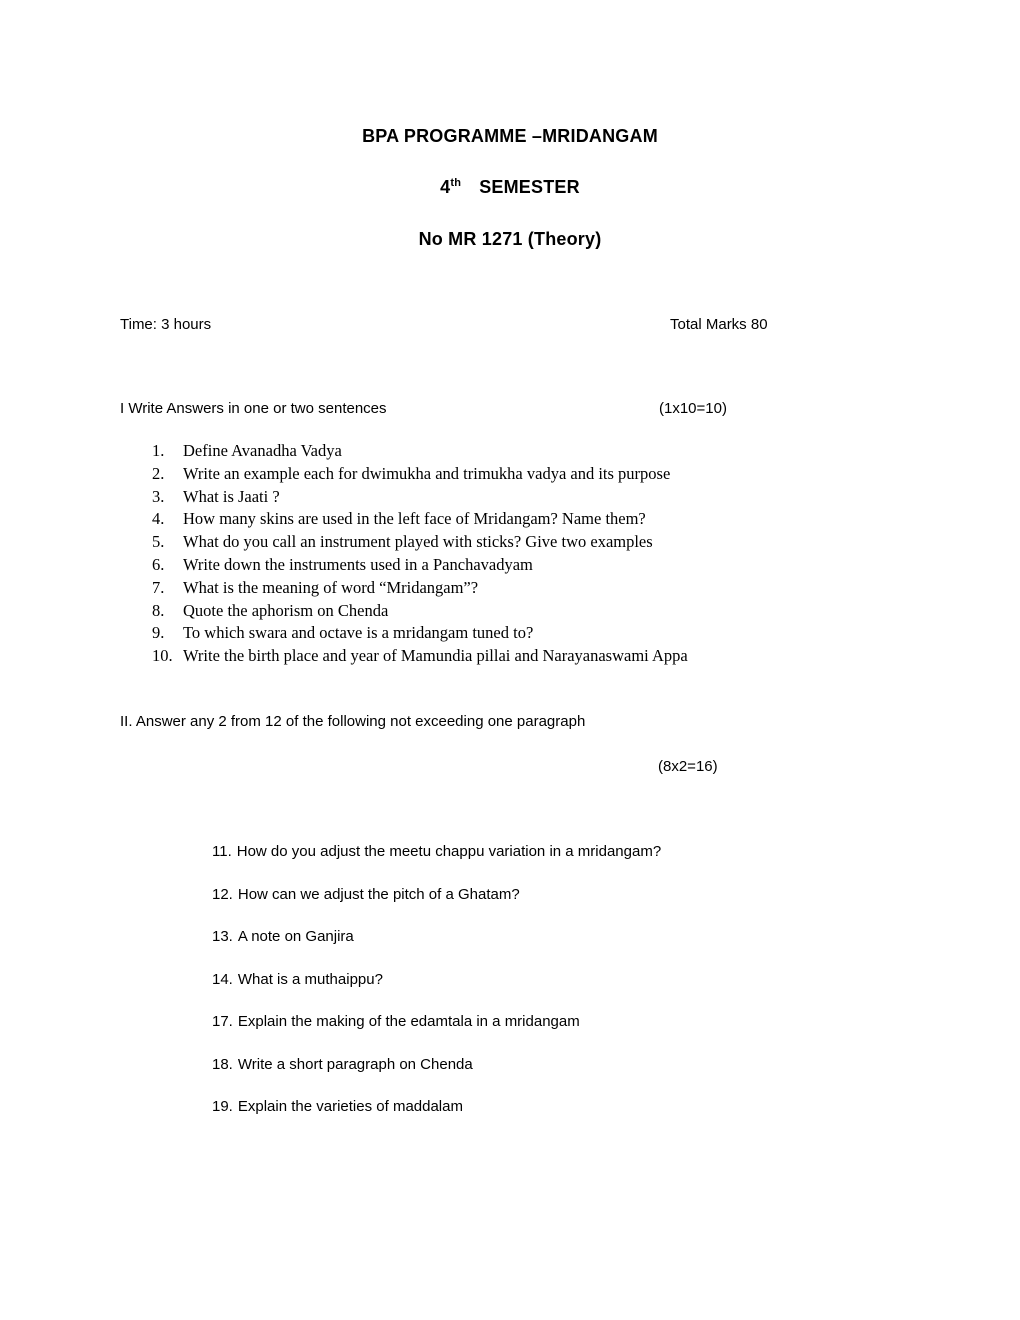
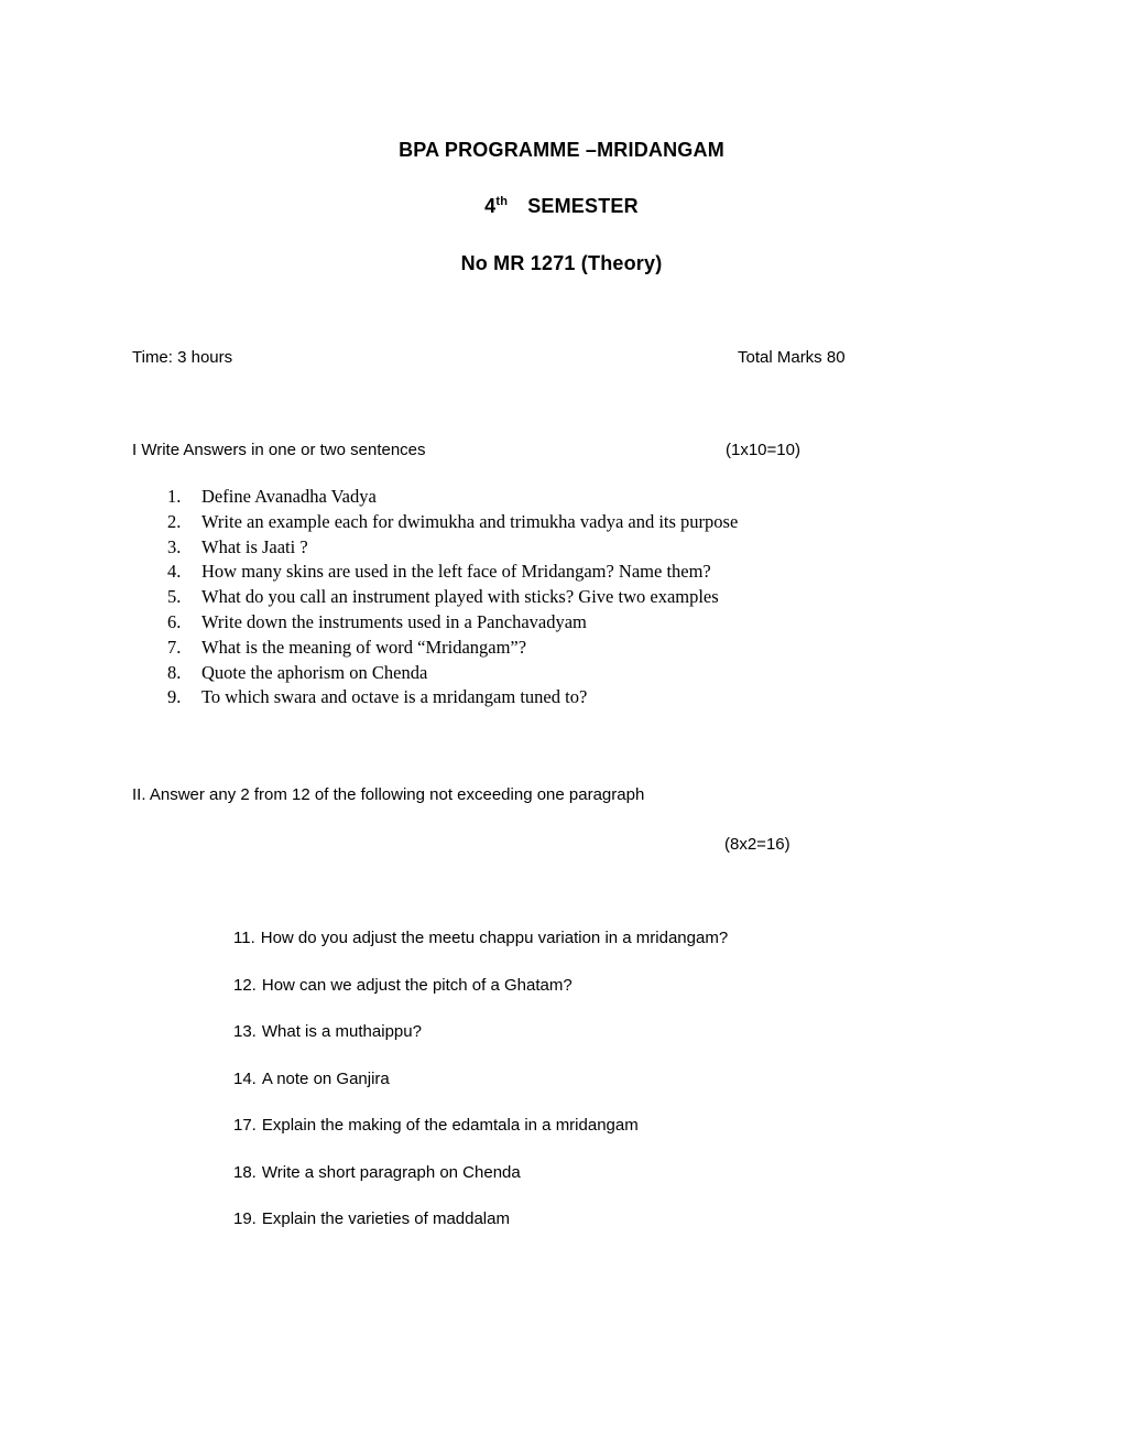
  BPA PROGRAMME –MRIDANGAM
  4th SEMESTER
  No MR 1271 (Theory)
  Time: 3 hours
  Total Marks 80
  I Write Answers in one or two sentences
  (1x10=10)
  1.
  Define Avanadha Vadya
  2.
  Write an example each for dwimukha and trimukha vadya and its purpose
  3.
  What is Jaati ?
  4.
  How many skins are used in the left face of Mridangam? Name them?
  5.
  What do you call an instrument played with sticks? Give two examples
  6.
  Write down the instruments used in a Panchavadyam
  7.
  What is the meaning of word “Mridangam”?
  8.
  Quote the aphorism on Chenda
  9.
  To which swara and octave is a mridangam tuned to?
- 10.
- Write the birth place and year of Mamundia pillai and Narayanaswami Appa
  II. Answer any 2 from 12 of the following not exceeding one paragraph
  (8x2=16)
  11.
  How do you adjust the meetu chappu variation in a mridangam?
  12.
  How can we adjust the pitch of a Ghatam?
  13.
- A note on Ganjira
+ What is a muthaippu?
  14.
- What is a muthaippu?
+ A note on Ganjira
  17.
  Explain the making of the edamtala in a mridangam
  18.
  Write a short paragraph on Chenda
  19.
  Explain the varieties of maddalam
